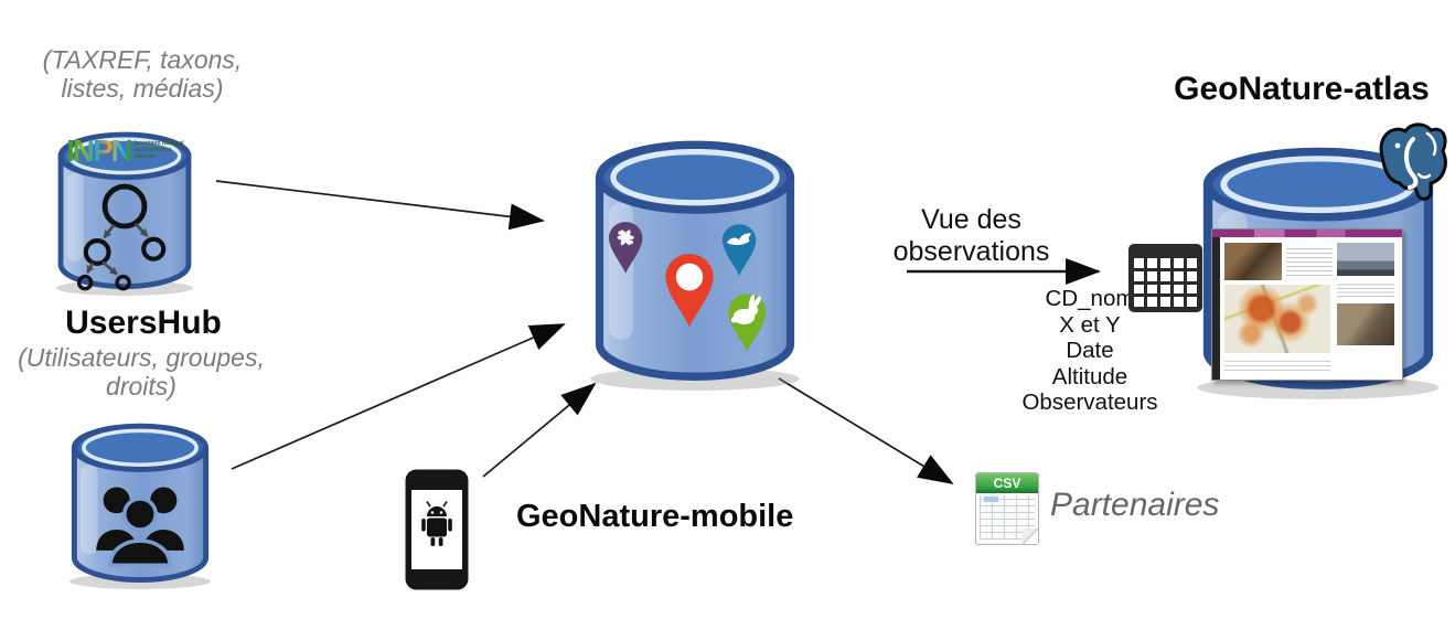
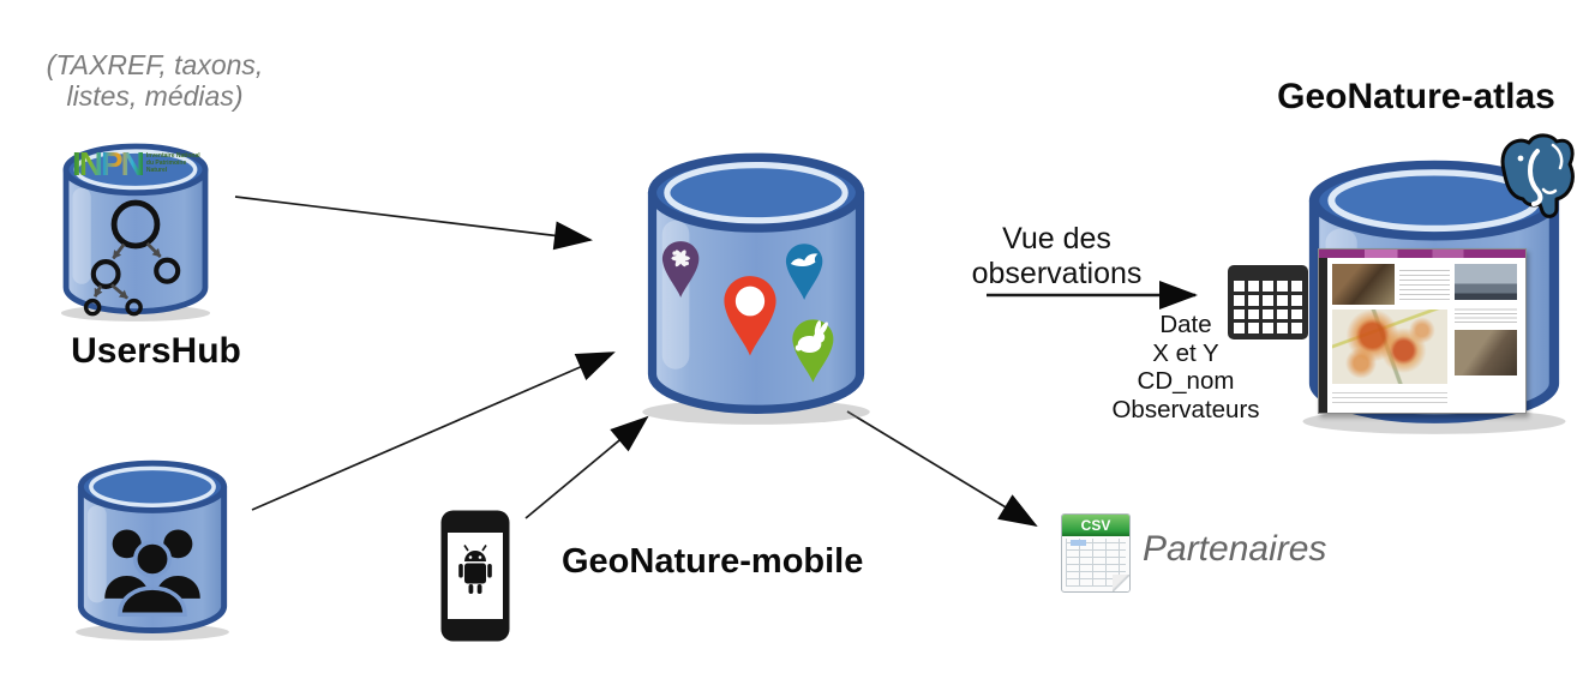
  (TAXREF, taxons,
  listes, médias)
  INPN
  UsersHub
- (Utilisateurs, groupes,
- droits)
  GeoNature-mobile
  Vue des
  observations
- CD_nom
+ Date
  X et Y
- Date
+ CD_nom
- Altitude
  Observateurs
  GeoNature-atlas
  CSV
  Partenaires
